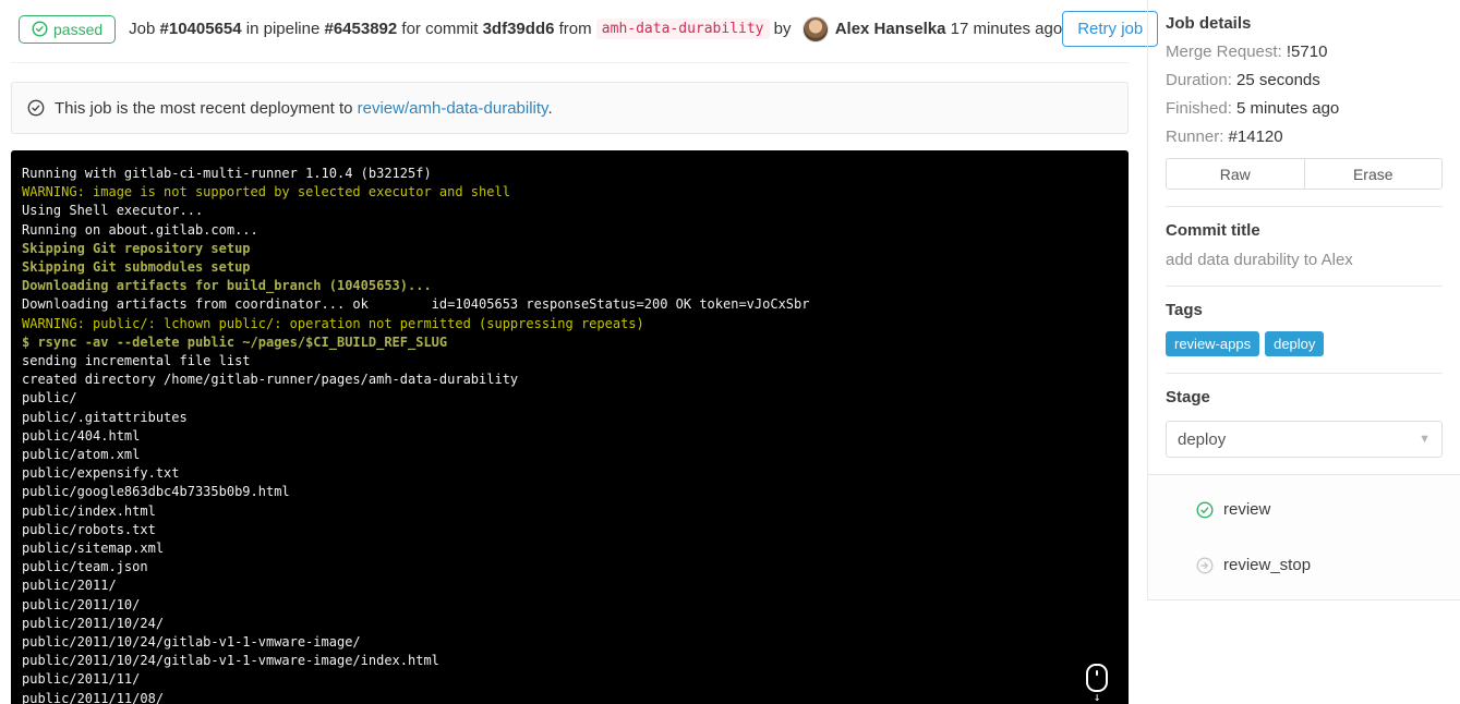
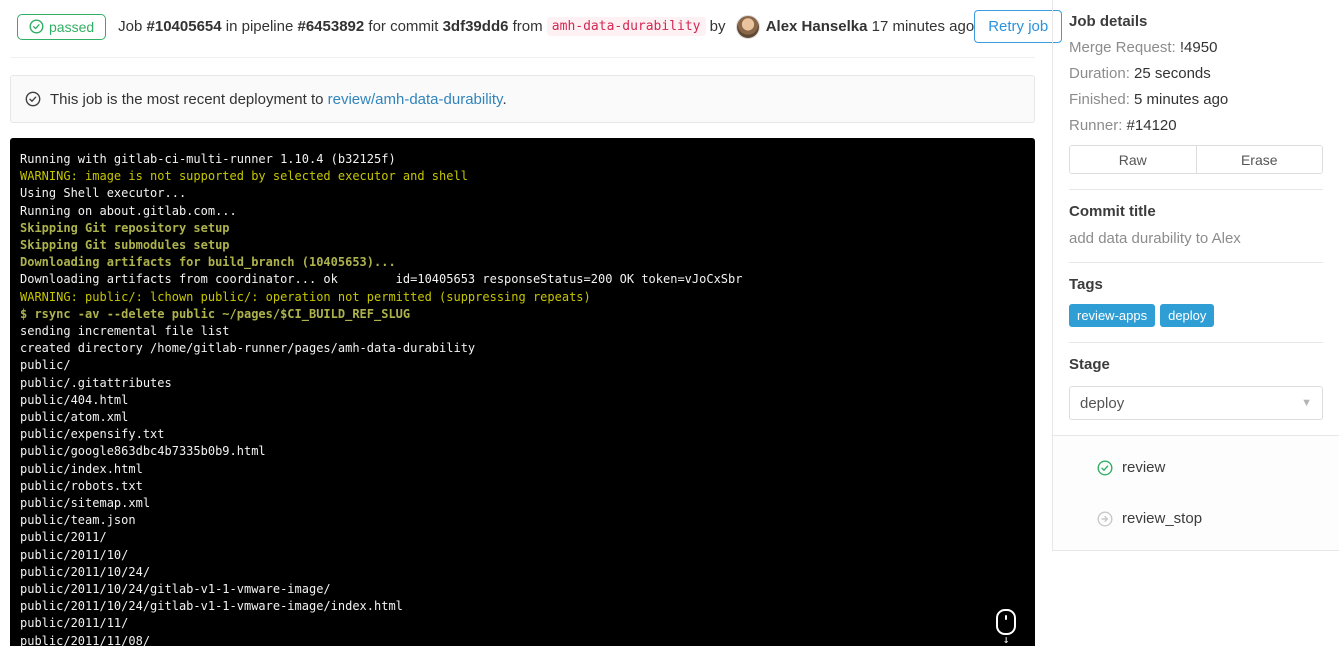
  passed
  Job
  #10405654
  in pipeline
  #6453892
  for commit
  3df39dd6
  from
  amh-data-durability
  by
  Alex Hanselka
  17 minutes ago
  Retry job
  This job is the most recent deployment to review/amh-data-durability.
  Running with gitlab-ci-multi-runner 1.10.4 (b32125f)
  WARNING: image is not supported by selected executor and shell
  Using Shell executor...
  Running on about.gitlab.com...
  Skipping Git repository setup
  Skipping Git submodules setup
  Downloading artifacts for build_branch (10405653)...
  Downloading artifacts from coordinator... ok id=10405653 responseStatus=200 OK token=vJoCxSbr
  WARNING: public/: lchown public/: operation not permitted (suppressing repeats)
  $ rsync -av --delete public ~/pages/$CI_BUILD_REF_SLUG
  sending incremental file list
  created directory /home/gitlab-runner/pages/amh-data-durability
  public/
  public/.gitattributes
  public/404.html
  public/atom.xml
  public/expensify.txt
  public/google863dbc4b7335b0b9.html
  public/index.html
  public/robots.txt
  public/sitemap.xml
  public/team.json
  public/2011/
  public/2011/10/
  public/2011/10/24/
  public/2011/10/24/gitlab-v1-1-vmware-image/
  public/2011/10/24/gitlab-v1-1-vmware-image/index.html
  public/2011/11/
  public/2011/11/08/
  ↓
  Job details
- Merge Request: !5710
+ Merge Request: !4950
  Duration: 25 seconds
  Finished: 5 minutes ago
  Runner: #14120
  Raw
  Erase
  Commit title
  add data durability to Alex
  Tags
  review-apps
  deploy
  Stage
  deploy
  ▼
  review
  review_stop
